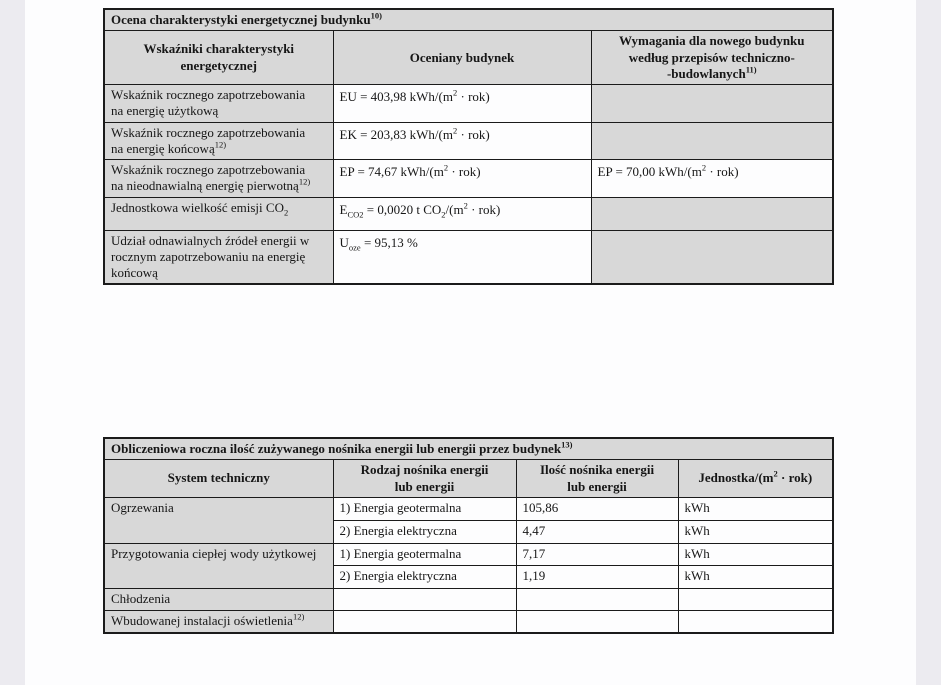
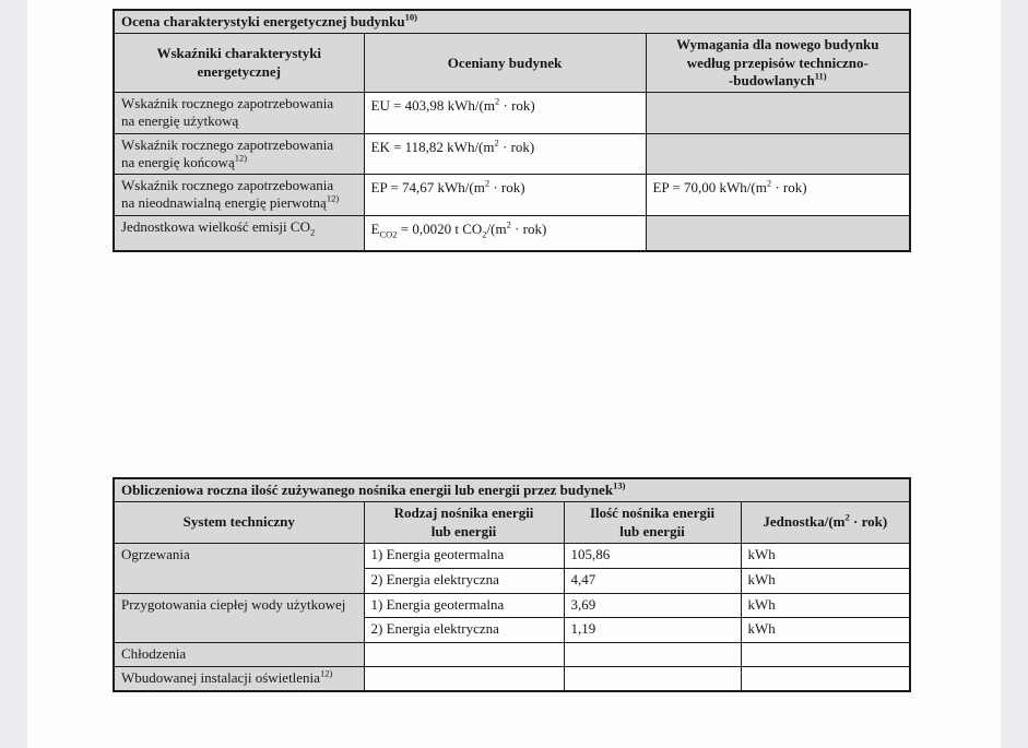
  Ocena charakterystyki energetycznej budynku10)
  Wskaźniki charakterystyki energetycznej	Oceniany budynek	Wymagania dla nowego budynkuwedług przepisów techniczno--budowlanych11)
  Wskaźnik rocznego zapotrzebowania na energię użytkową	EU = 403,98 kWh/(m2 · rok)
- Wskaźnik rocznego zapotrzebowania na energię końcową12)	EK = 203,83 kWh/(m2 · rok)
+ Wskaźnik rocznego zapotrzebowania na energię końcową12)	EK = 118,82 kWh/(m2 · rok)
  Wskaźnik rocznego zapotrzebowania na nieodnawialną energię pierwotną12)	EP = 74,67 kWh/(m2 · rok)	EP = 70,00 kWh/(m2 · rok)
  Jednostkowa wielkość emisji CO2	ECO2 = 0,0020 t CO2/(m2 · rok)
- Udział odnawialnych źródeł energii w rocznym zapotrzebowaniu na energię końcową	Uoze = 95,13 %
  Obliczeniowa roczna ilość zużywanego nośnika energii lub energii przez budynek13)
  System techniczny	Rodzaj nośnika energiilub energii	Ilość nośnika energiilub energii	Jednostka/(m2 · rok)
  Ogrzewania	1) Energia geotermalna	105,86	kWh
  2) Energia elektryczna	4,47	kWh
- Przygotowania ciepłej wody użytkowej	1) Energia geotermalna	7,17	kWh
+ Przygotowania ciepłej wody użytkowej	1) Energia geotermalna	3,69	kWh
  2) Energia elektryczna	1,19	kWh
  Chłodzenia
  Wbudowanej instalacji oświetlenia12)
